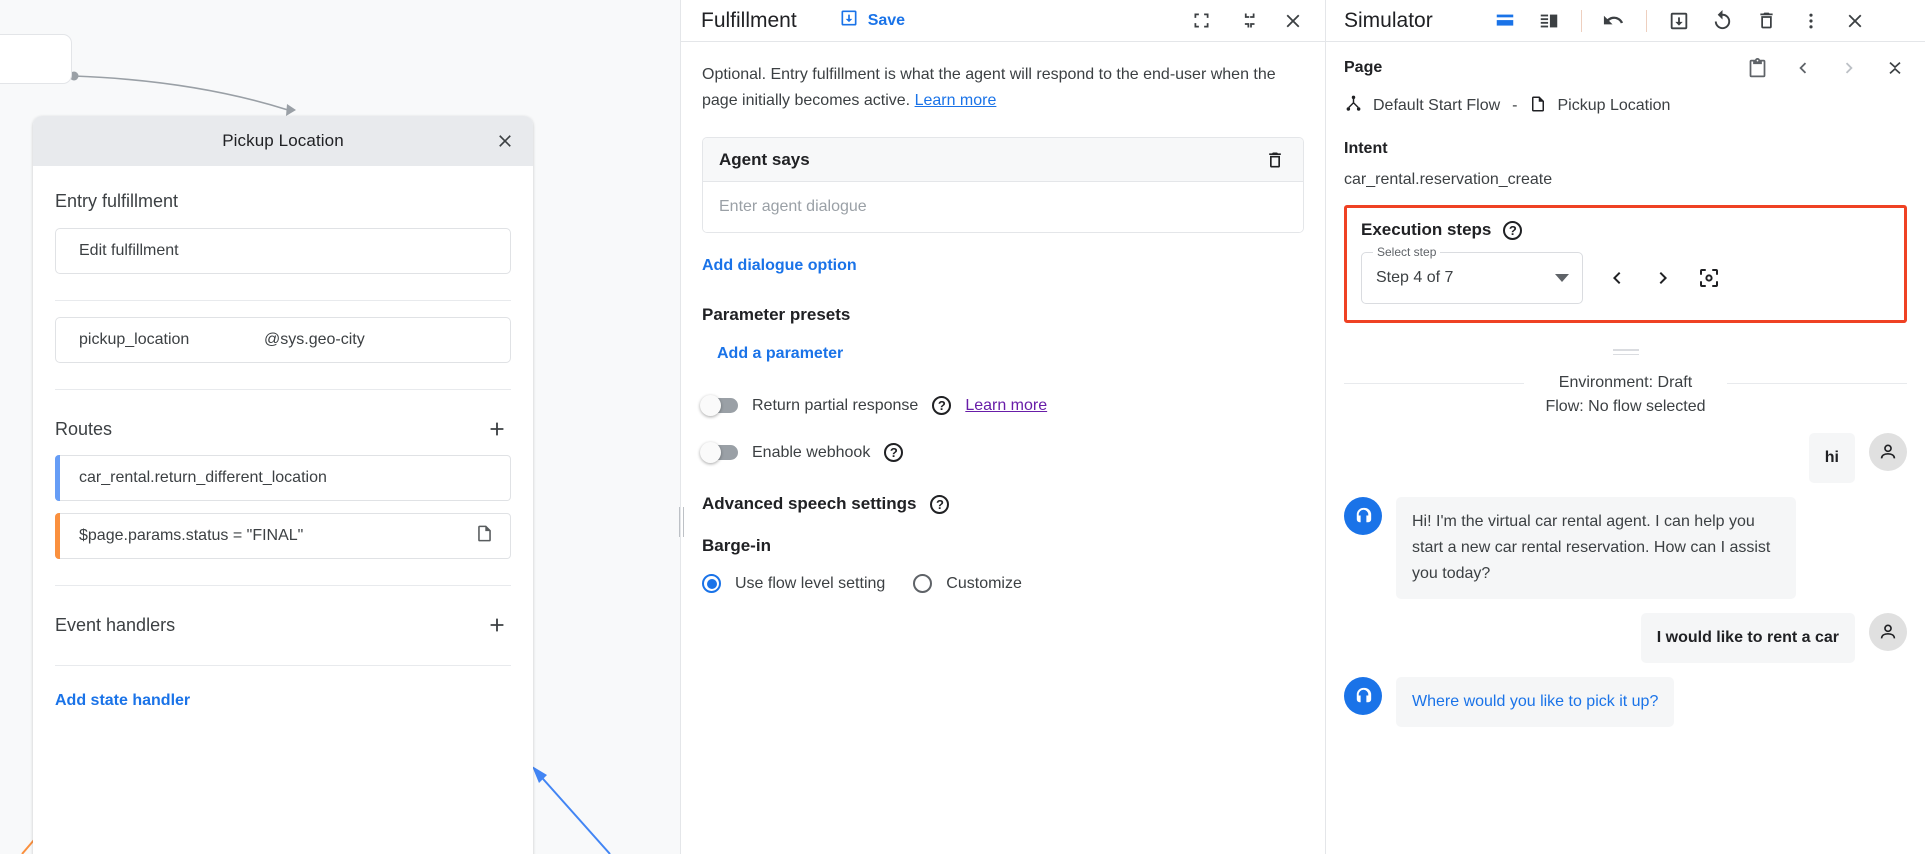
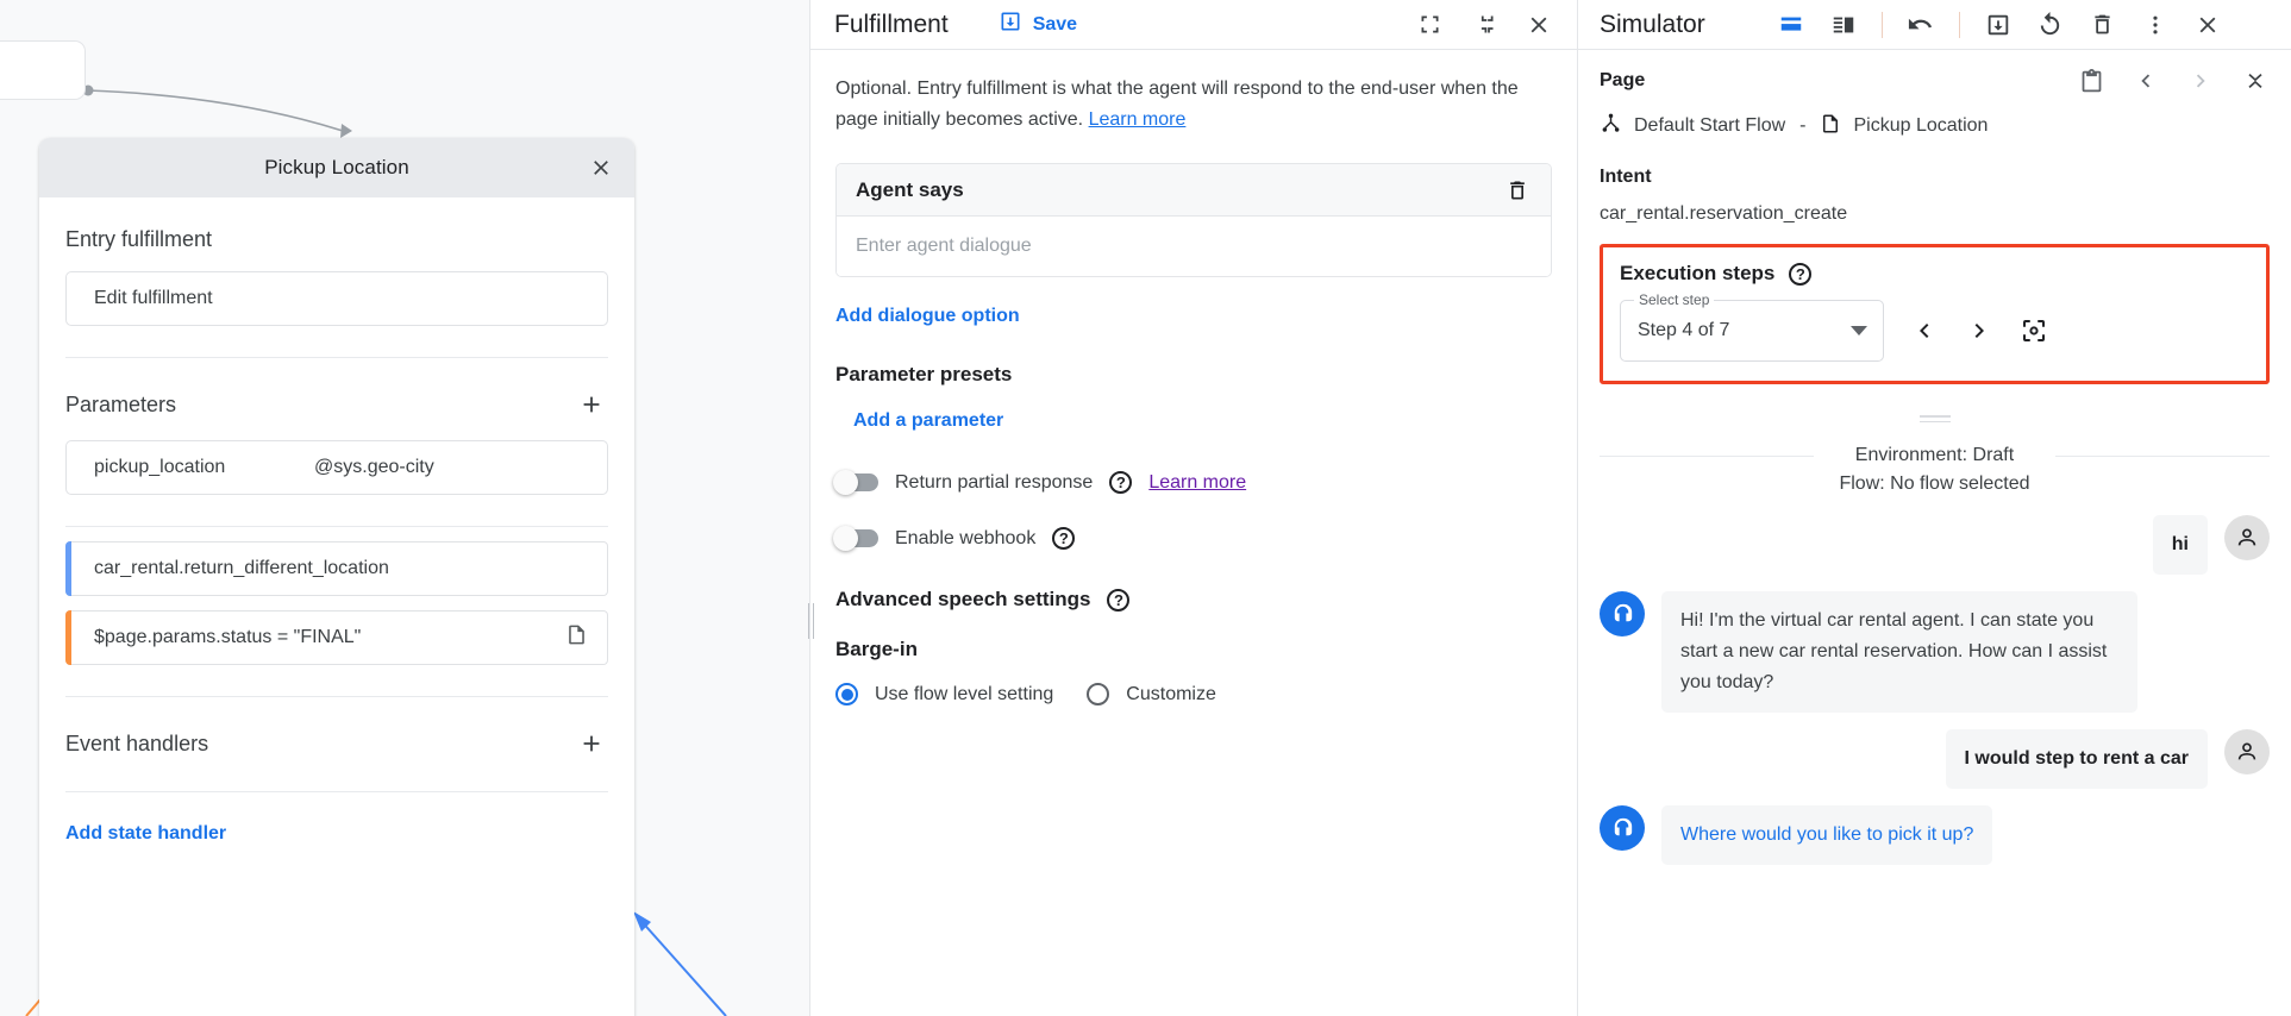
  Pickup Location
  Entry fulfillment
  Edit fulfillment
+ Parameters
  pickup_location
  @sys.geo-city
- Routes
  car_rental.return_different_location
  $page.params.status = "FINAL"
  Event handlers
  Add state handler
  Fulfillment
  Save
  Optional. Entry fulfillment is what the agent will respond to the end-user when the page initially becomes active. Learn more
  Agent says
  Enter agent dialogue
  Add dialogue option
  Parameter presets
  Add a parameter
  Return partial response
  ?
  Learn more
  Enable webhook
  ?
  Advanced speech settings
  ?
  Barge-in
  Use flow level setting
  Customize
  Simulator
  Page
  Default Start Flow
  -
  Pickup Location
  Intent
  car_rental.reservation_create
  Execution steps
  ?
  Select step
  Step 4 of 7
  Environment: Draft
  Flow: No flow selected
  hi
- Hi! I'm the virtual car rental agent. I can help you start a new car rental reservation. How can I assist you today?
+ Hi! I'm the virtual car rental agent. I can state you start a new car rental reservation. How can I assist you today?
- I would like to rent a car
+ I would step to rent a car
  Where would you like to pick it up?
